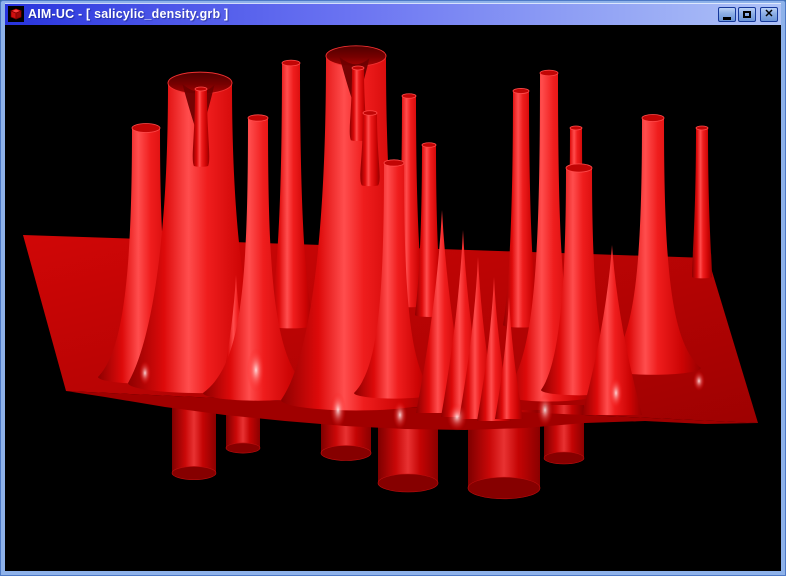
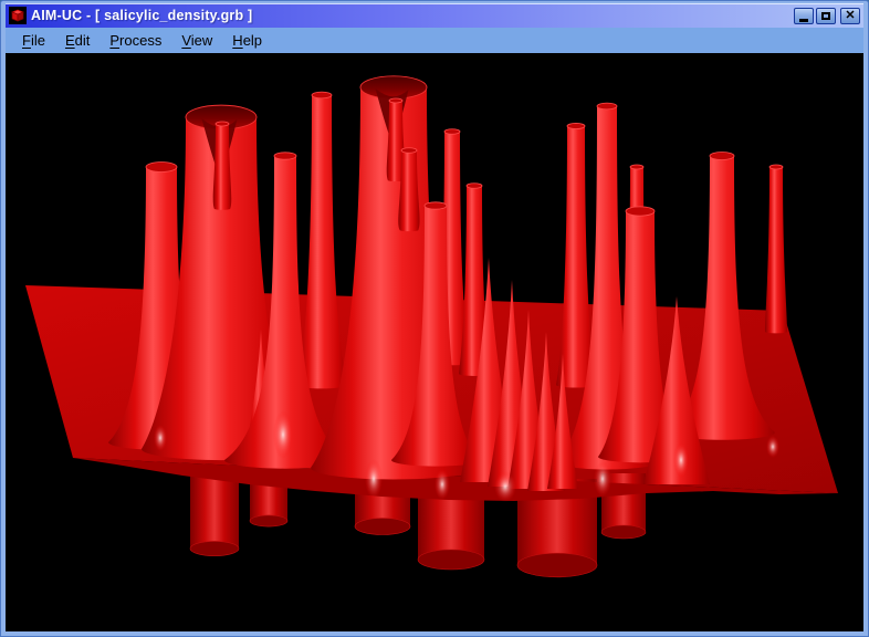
  AIM-UC - [ salicylic_density.grb ]
  ✕
+ File
+ Edit
+ Process
+ View
+ Help
